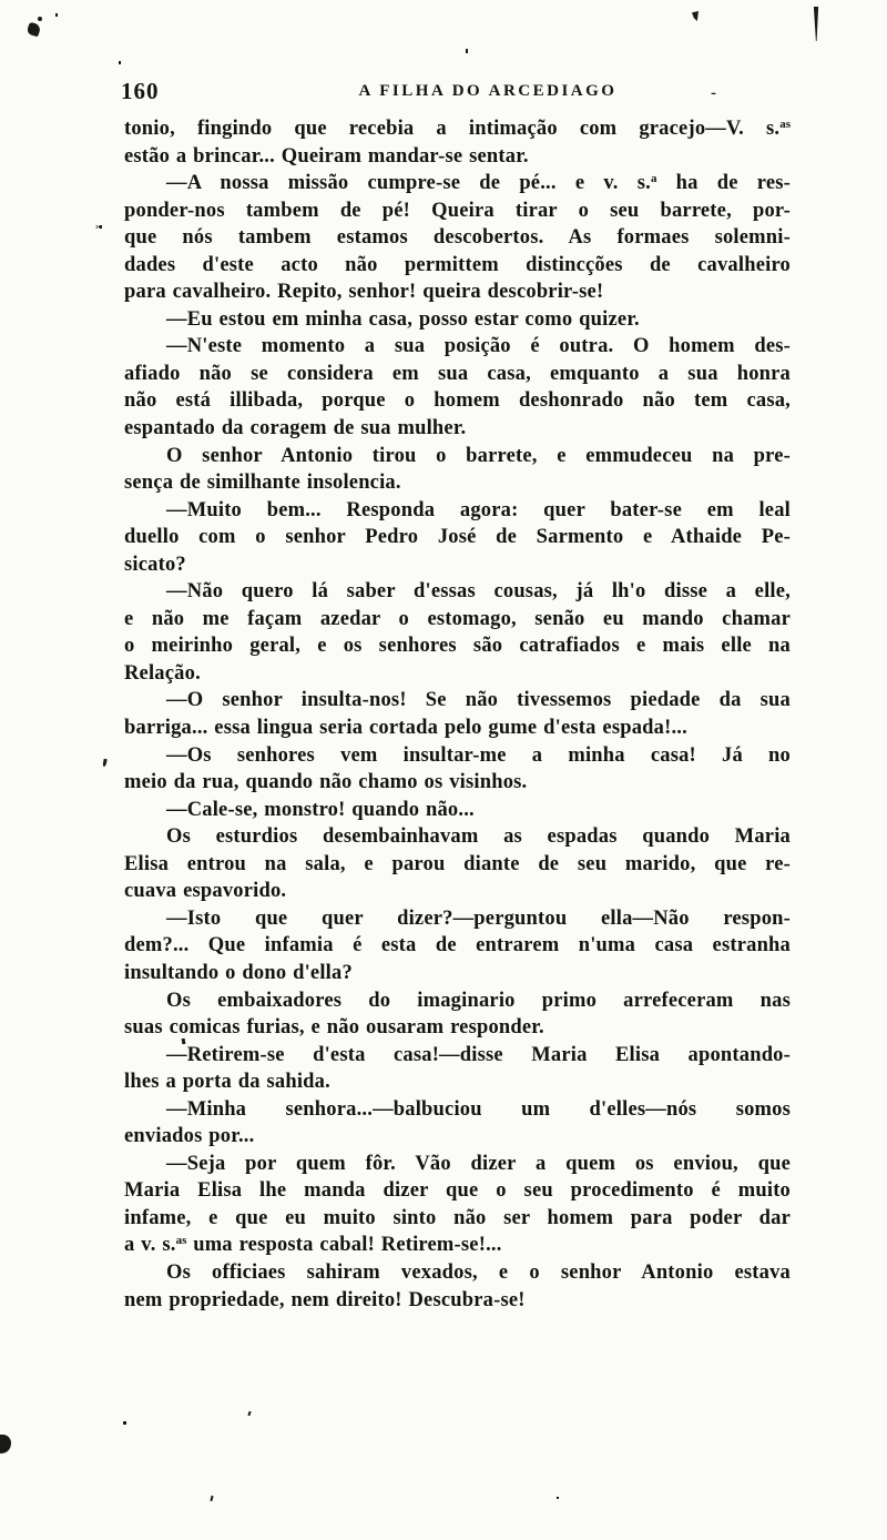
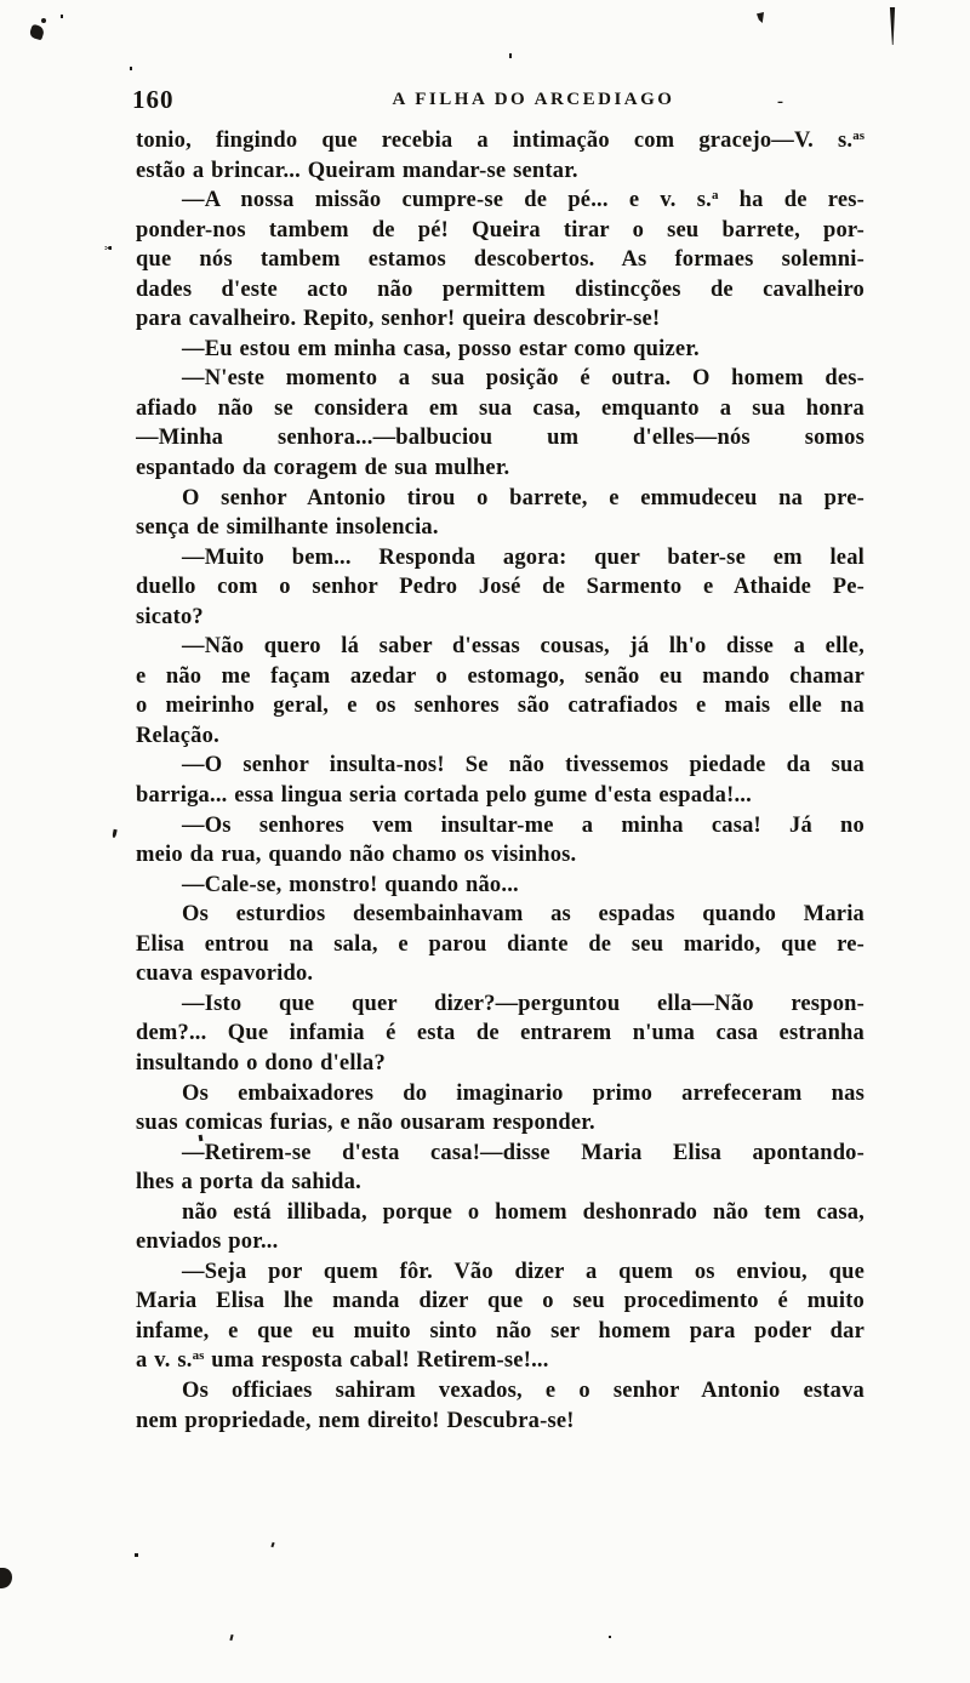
  160
  A FILHA DO ARCEDIAGO
  -
  tonio, fingindo que recebia a intimação com gracejo—V. s.as
  estão a brincar... Queiram mandar-se sentar.
  —A nossa missão cumpre-se de pé... e v. s.a ha de res-
  ponder-nos tambem de pé! Queira tirar o seu barrete, por-
  que nós tambem estamos descobertos. As formaes solemni-
  dades d'este acto não permittem distincções de cavalheiro
  para cavalheiro. Repito, senhor! queira descobrir-se!
  —Eu estou em minha casa, posso estar como quizer.
  —N'este momento a sua posição é outra. O homem des-
  afiado não se considera em sua casa, emquanto a sua honra
- não está illibada, porque o homem deshonrado não tem casa,
+ —Minha senhora...—balbuciou um d'elles—nós somos
  espantado da coragem de sua mulher.
  O senhor Antonio tirou o barrete, e emmudeceu na pre-
  sença de similhante insolencia.
  —Muito bem... Responda agora: quer bater-se em leal
  duello com o senhor Pedro José de Sarmento e Athaide Pe-
  sicato?
  —Não quero lá saber d'essas cousas, já lh'o disse a elle,
  e não me façam azedar o estomago, senão eu mando chamar
  o meirinho geral, e os senhores são catrafiados e mais elle na
  Relação.
  —O senhor insulta-nos! Se não tivessemos piedade da sua
  barriga... essa lingua seria cortada pelo gume d'esta espada!...
  —Os senhores vem insultar-me a minha casa! Já no
  meio da rua, quando não chamo os visinhos.
  —Cale-se, monstro! quando não...
  Os esturdios desembainhavam as espadas quando Maria
  Elisa entrou na sala, e parou diante de seu marido, que re-
  cuava espavorido.
  —Isto que quer dizer?—perguntou ella—Não respon-
  dem?... Que infamia é esta de entrarem n'uma casa estranha
  insultando o dono d'ella?
  Os embaixadores do imaginario primo arrefeceram nas
  suas comicas furias, e não ousaram responder.
  —Retirem-se d'esta casa!—disse Maria Elisa apontando-
  lhes a porta da sahida.
- —Minha senhora...—balbuciou um d'elles—nós somos
+ não está illibada, porque o homem deshonrado não tem casa,
  enviados por...
  —Seja por quem fôr. Vão dizer a quem os enviou, que
  Maria Elisa lhe manda dizer que o seu procedimento é muito
  infame, e que eu muito sinto não ser homem para poder dar
  a v. s.as uma resposta cabal! Retirem-se!...
  Os officiaes sahiram vexados, e o senhor Antonio estava
  nem propriedade, nem direito! Descubra-se!
